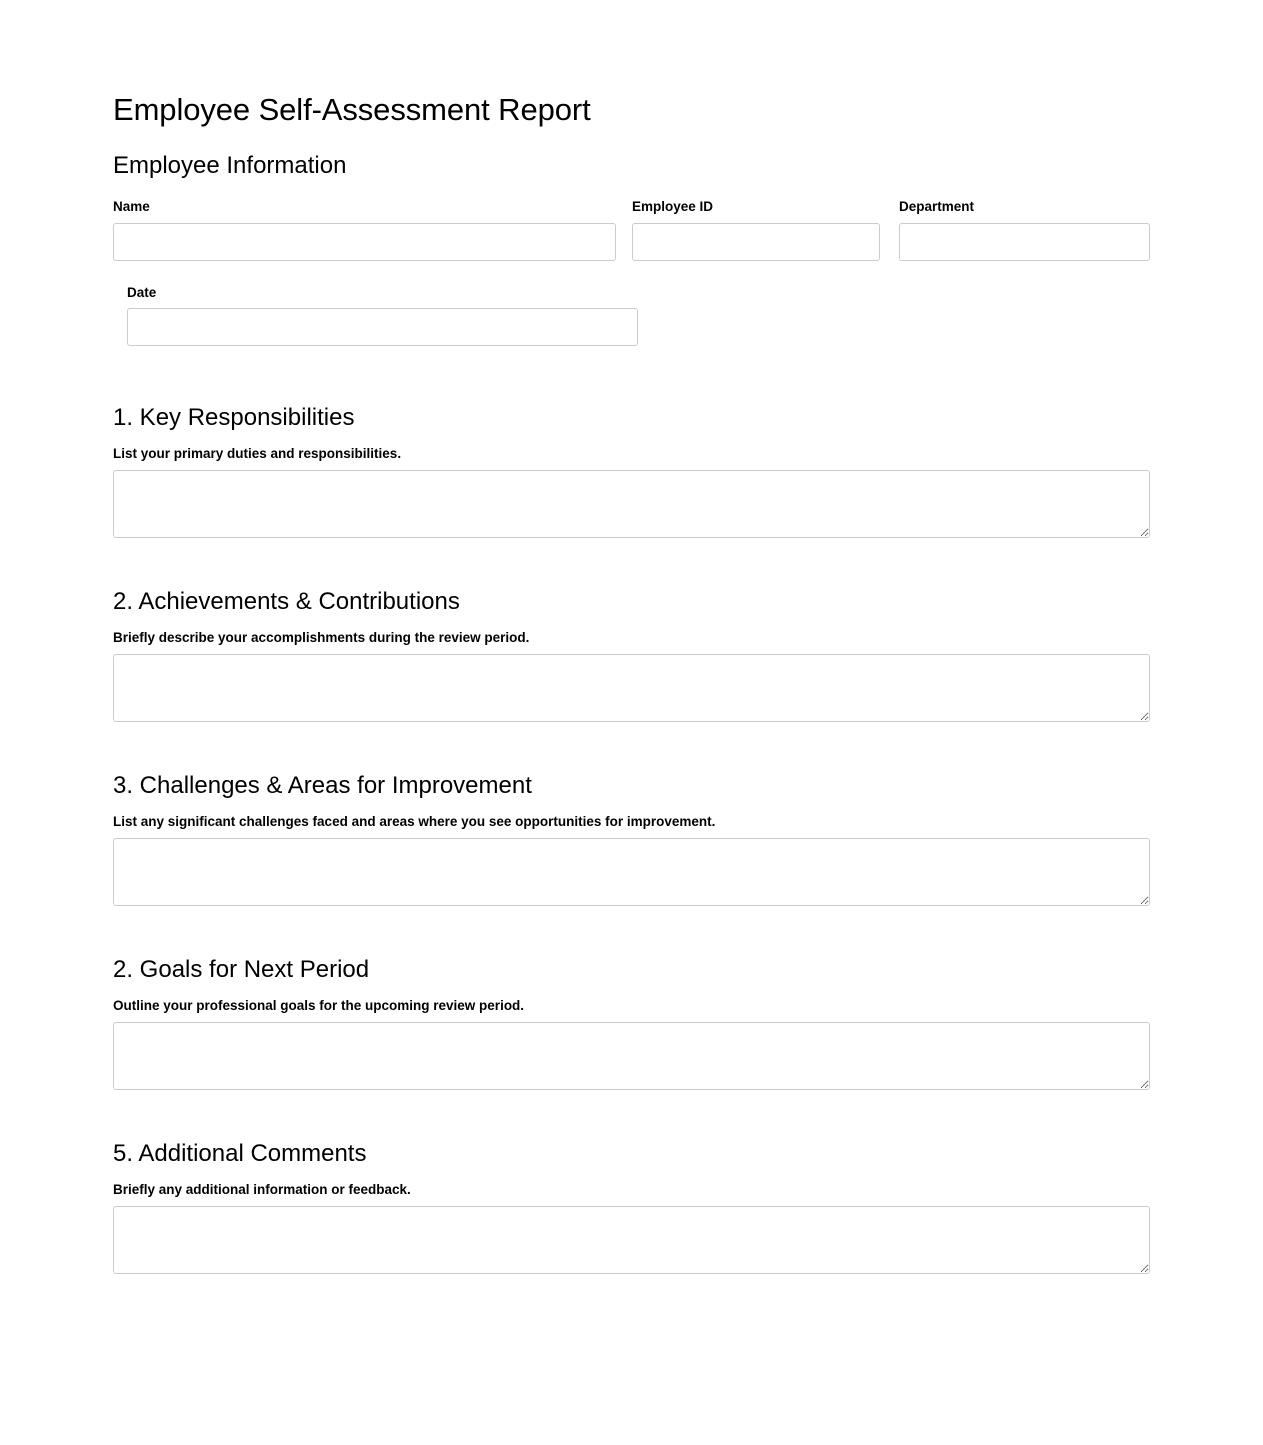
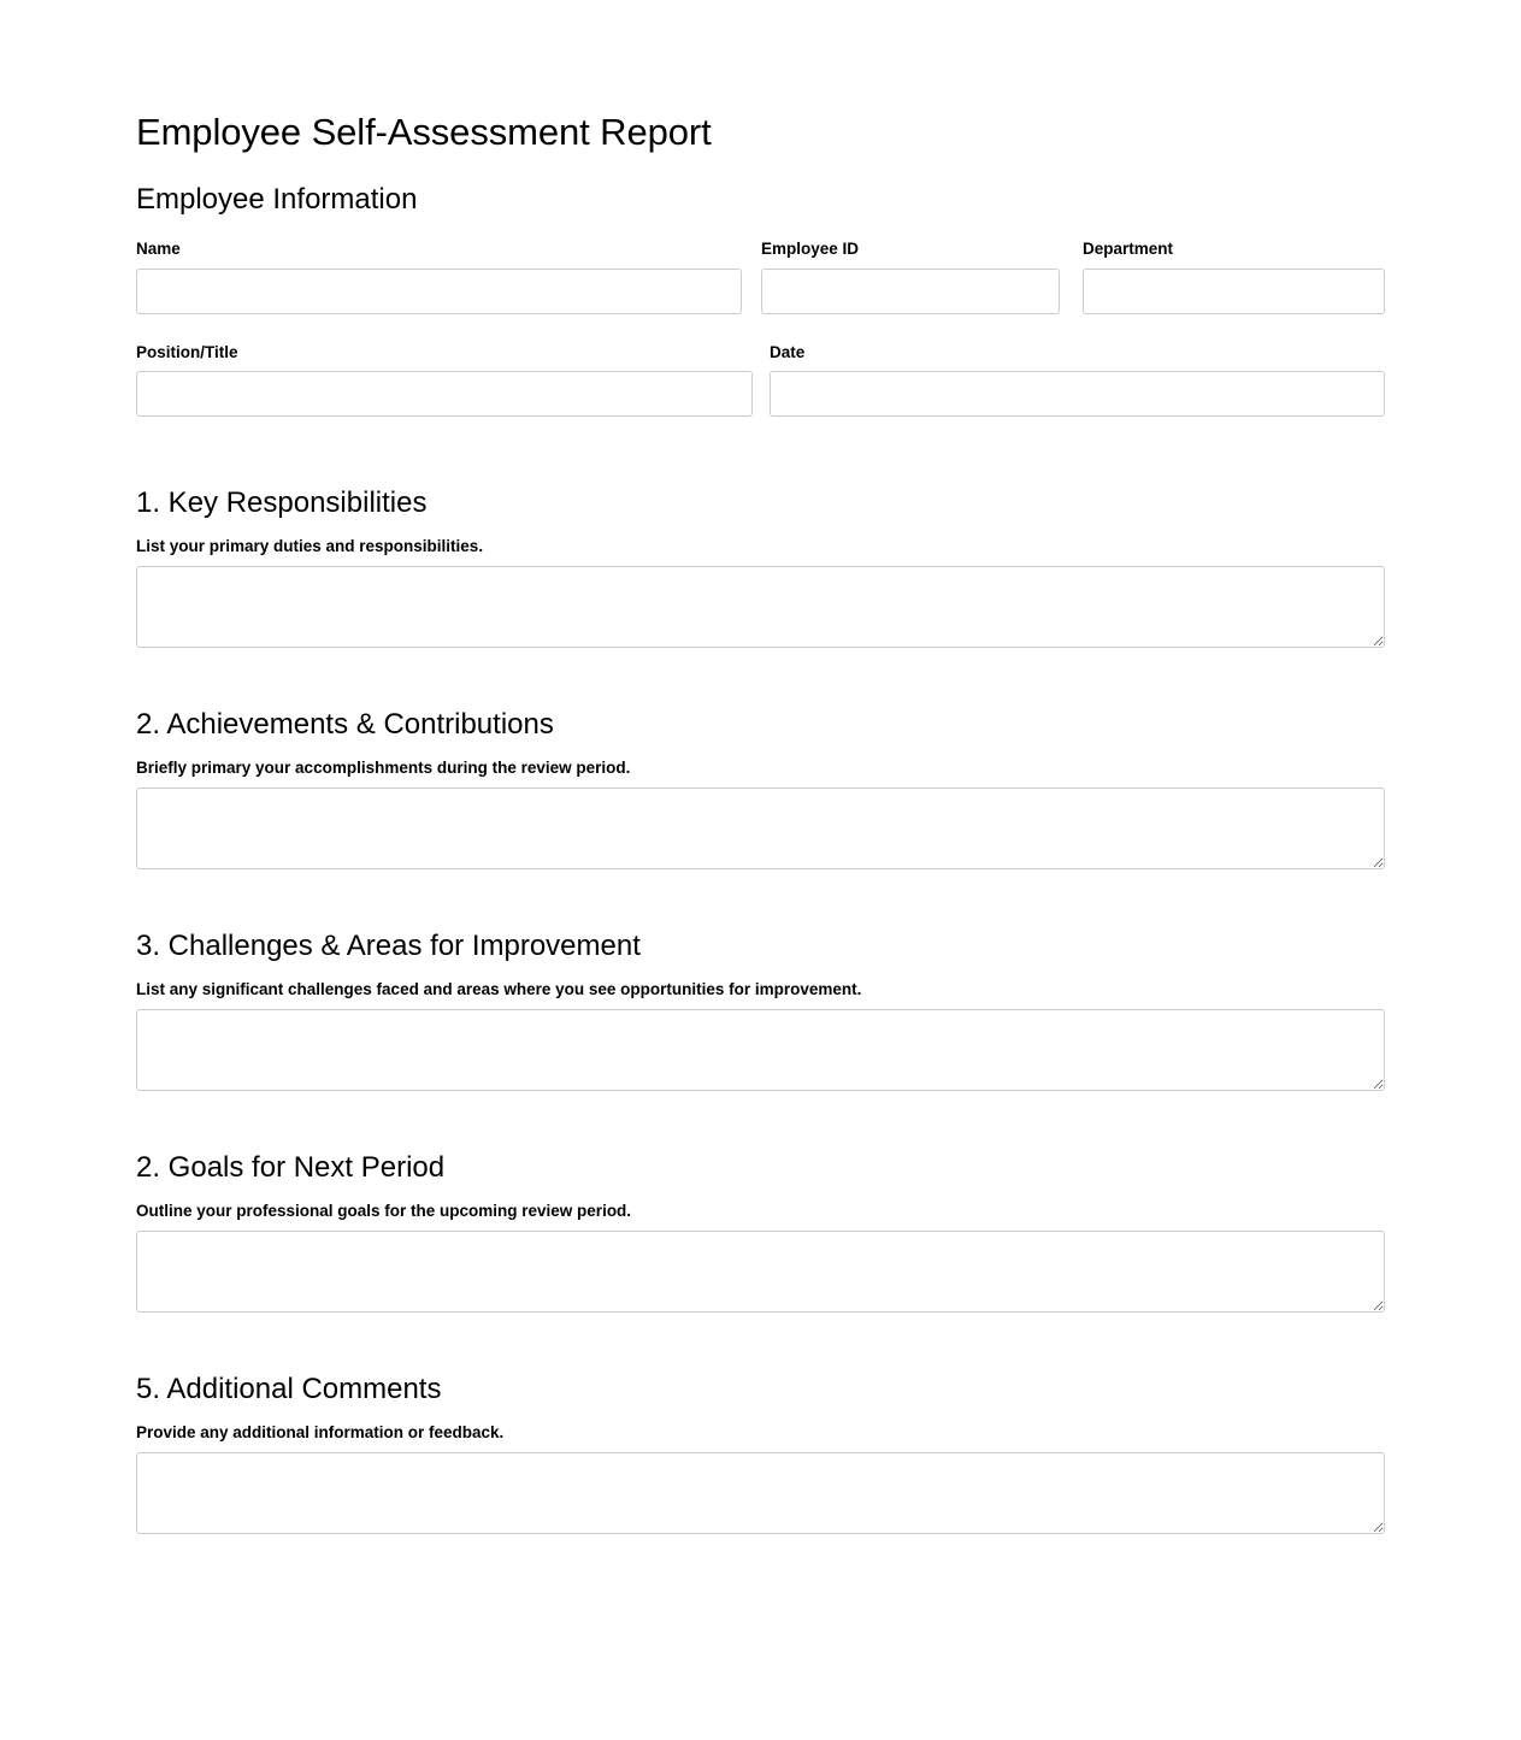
  Employee Self-Assessment Report
  Employee Information
  Name
  Employee ID
  Department
+ Position/Title
  Date
  1. Key Responsibilities
  List your primary duties and responsibilities.
  2. Achievements & Contributions
- Briefly describe your accomplishments during the review period.
+ Briefly primary your accomplishments during the review period.
  3. Challenges & Areas for Improvement
  List any significant challenges faced and areas where you see opportunities for improvement.
  2. Goals for Next Period
  Outline your professional goals for the upcoming review period.
  5. Additional Comments
- Briefly any additional information or feedback.
+ Provide any additional information or feedback.
